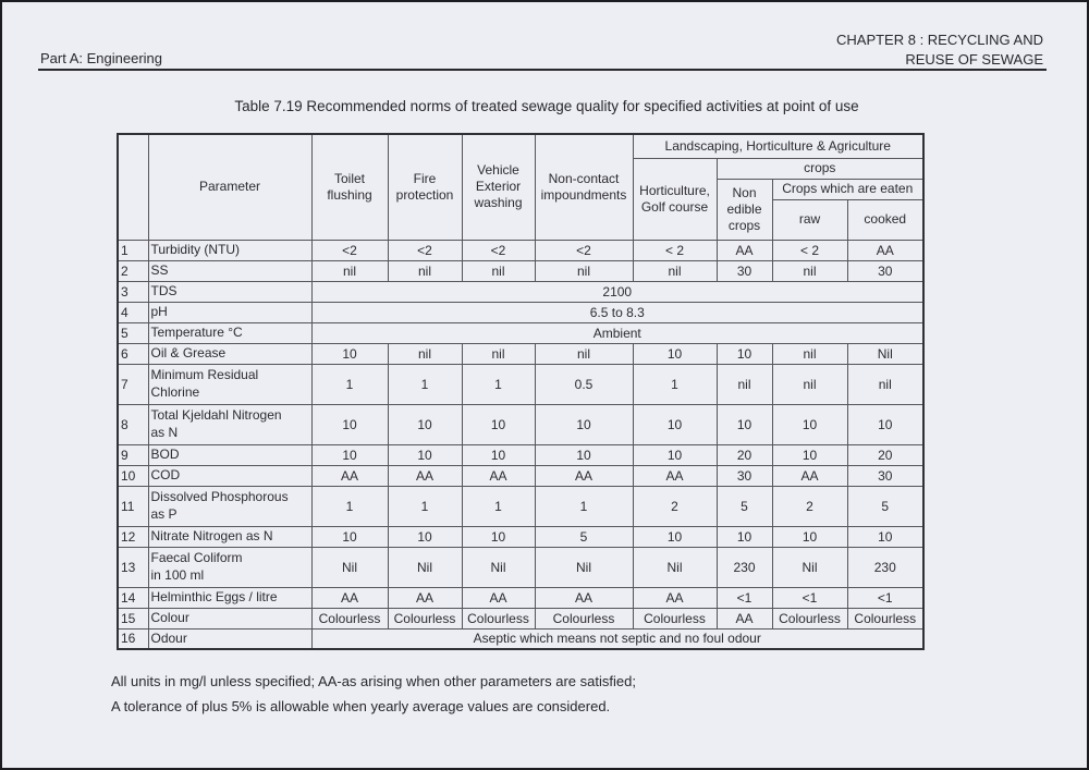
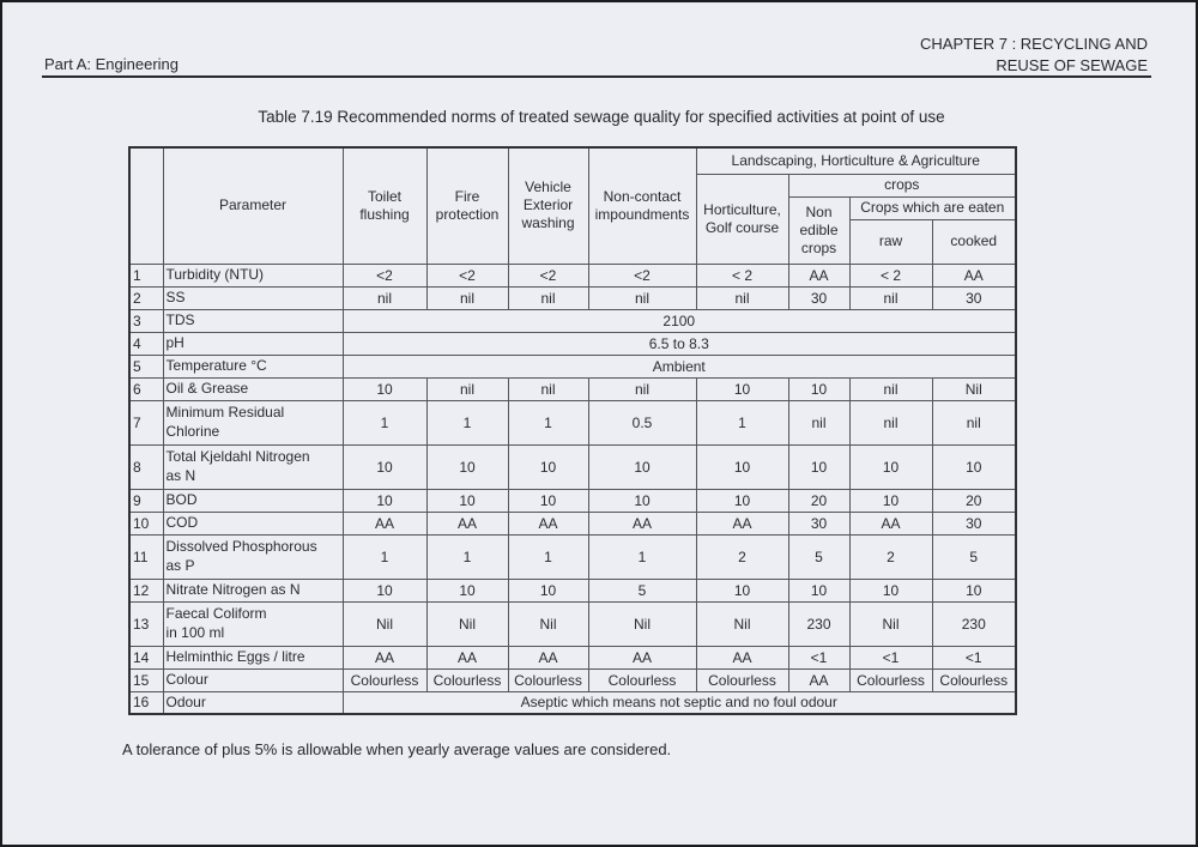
  Part A: Engineering
- CHAPTER 8 : RECYCLING AND
+ CHAPTER 7 : RECYCLING AND
  REUSE OF SEWAGE
  Table 7.19 Recommended norms of treated sewage quality for specified activities at point of use
  	Parameter	Toilet flushing	Fire protection	Vehicle Exterior washing	Non-contact impoundments	Landscaping, Horticulture & Agriculture
  Horticulture, Golf course	crops
  Non edible crops	Crops which are eaten
  raw	cooked
  1	Turbidity (NTU)	<2	<2	<2	<2	< 2	AA	< 2	AA
  2	SS	nil	nil	nil	nil	nil	30	nil	30
  3	TDS	2100
  4	pH	6.5 to 8.3
  5	Temperature °C	Ambient
  6	Oil & Grease	10	nil	nil	nil	10	10	nil	Nil
  7	Minimum Residual Chlorine	1	1	1	0.5	1	nil	nil	nil
  8	Total Kjeldahl Nitrogen as N	10	10	10	10	10	10	10	10
  9	BOD	10	10	10	10	10	20	10	20
  10	COD	AA	AA	AA	AA	AA	30	AA	30
  11	Dissolved Phosphorous as P	1	1	1	1	2	5	2	5
  12	Nitrate Nitrogen as N	10	10	10	5	10	10	10	10
  13	Faecal Coliform in 100 ml	Nil	Nil	Nil	Nil	Nil	230	Nil	230
  14	Helminthic Eggs / litre	AA	AA	AA	AA	AA	<1	<1	<1
  15	Colour	Colourless	Colourless	Colourless	Colourless	Colourless	AA	Colourless	Colourless
  16	Odour	Aseptic which means not septic and no foul odour
- All units in mg/l unless specified; AA-as arising when other parameters are satisfied;
  A tolerance of plus 5% is allowable when yearly average values are considered.
